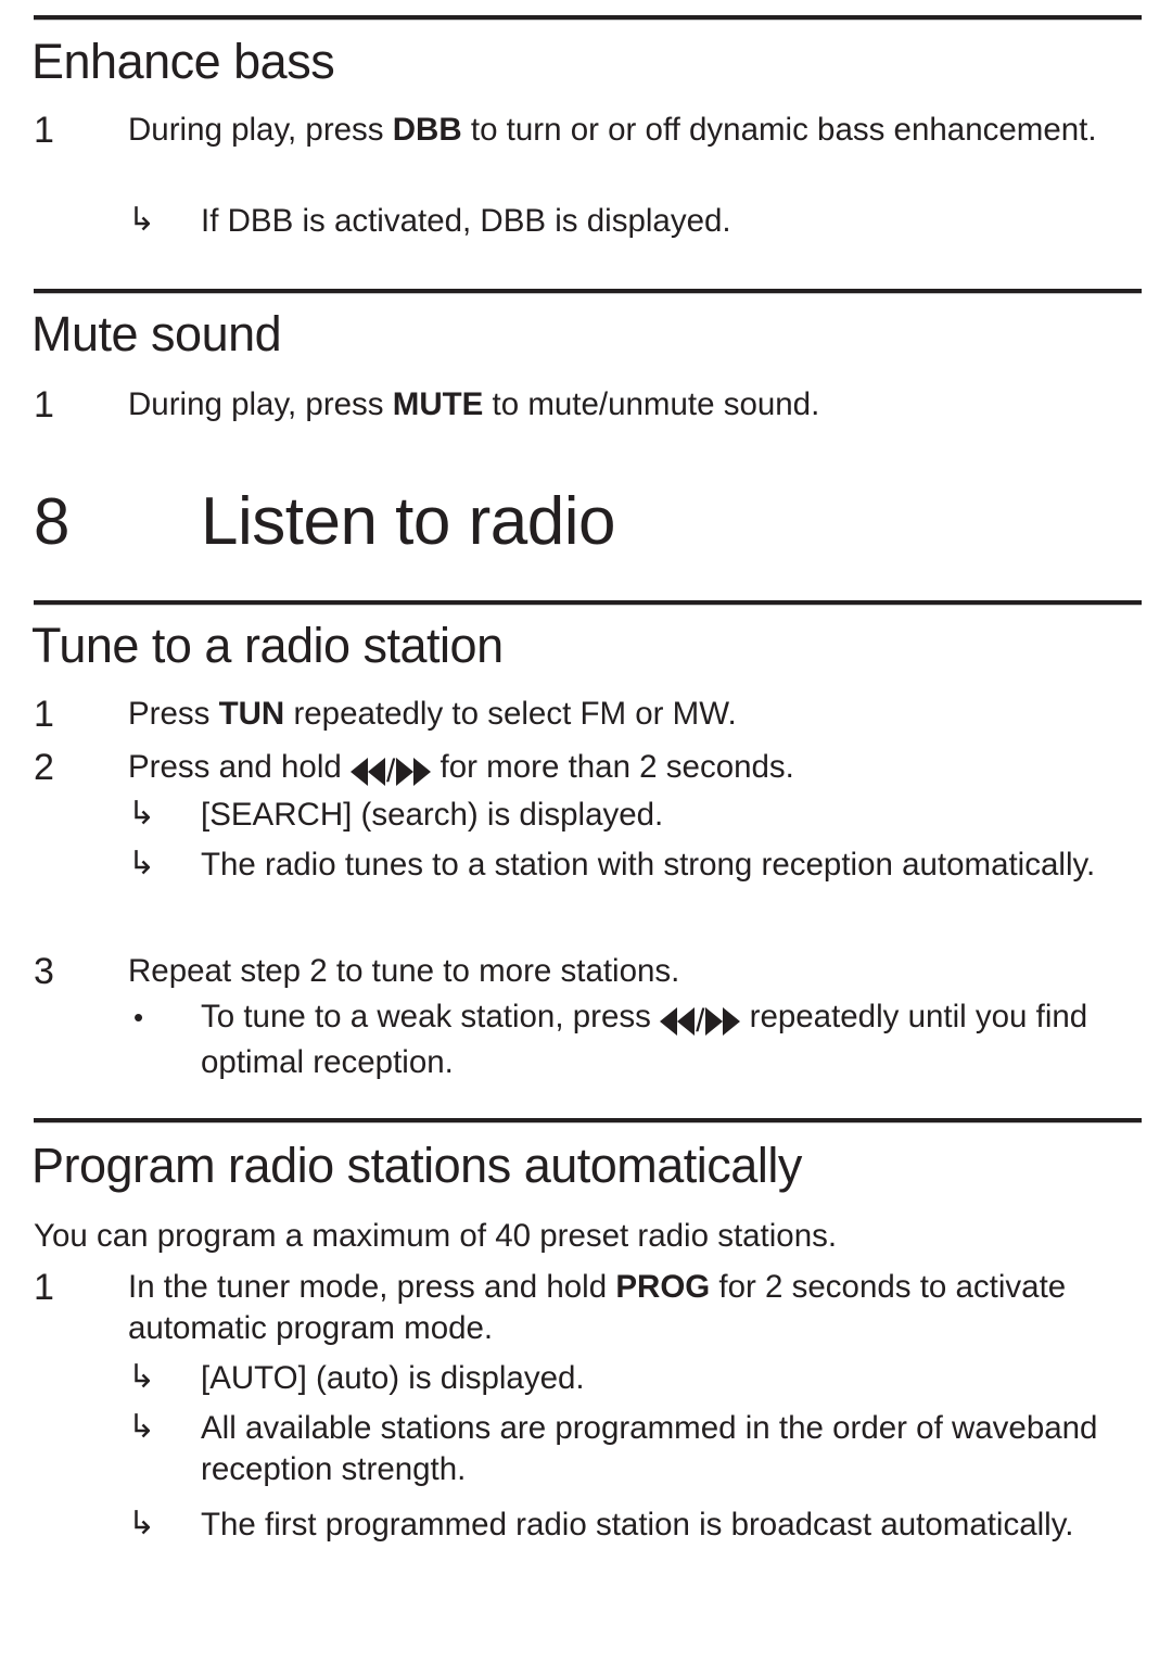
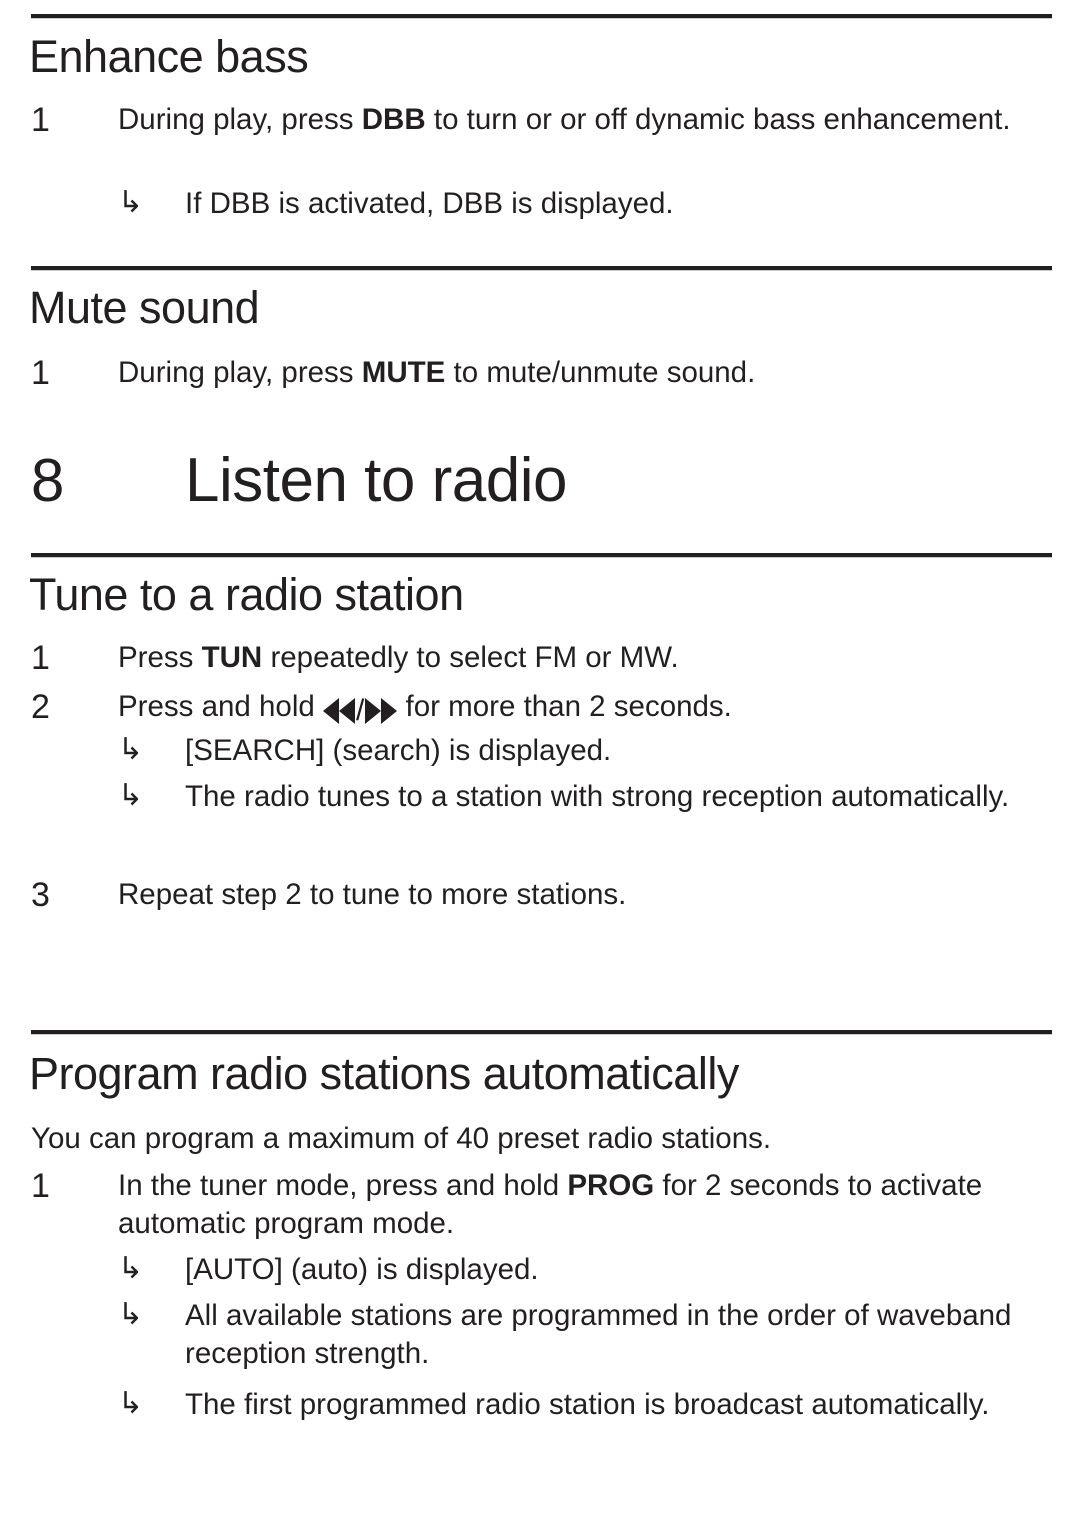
  Enhance bass
  1
  During play, press DBB to turn or or off dynamic bass enhancement.
  ↳
  If DBB is activated, DBB is displayed.
  Mute sound
  1
  During play, press MUTE to mute/unmute sound.
  8
  Listen to radio
  Tune to a radio station
  1
  Press TUN repeatedly to select FM or MW.
  2
  Press and hold / for more than 2 seconds.
  ↳
  [SEARCH] (search) is displayed.
  ↳
  The radio tunes to a station with strong reception automatically.
  3
  Repeat step 2 to tune to more stations.
- •
- To tune to a weak station, press / repeatedly until you find optimal reception.
  Program radio stations automatically
  You can program a maximum of 40 preset radio stations.
  1
  In the tuner mode, press and hold PROG for 2 seconds to activate automatic program mode.
  ↳
  [AUTO] (auto) is displayed.
  ↳
  All available stations are programmed in the order of waveband reception strength.
  ↳
  The first programmed radio station is broadcast automatically.
